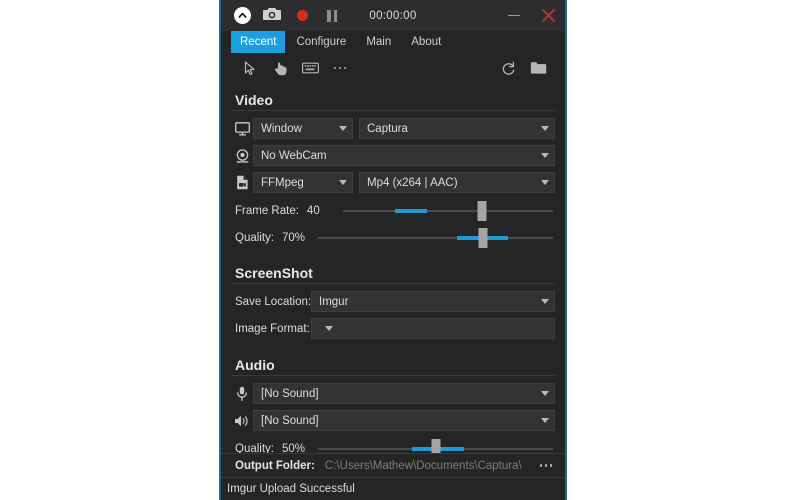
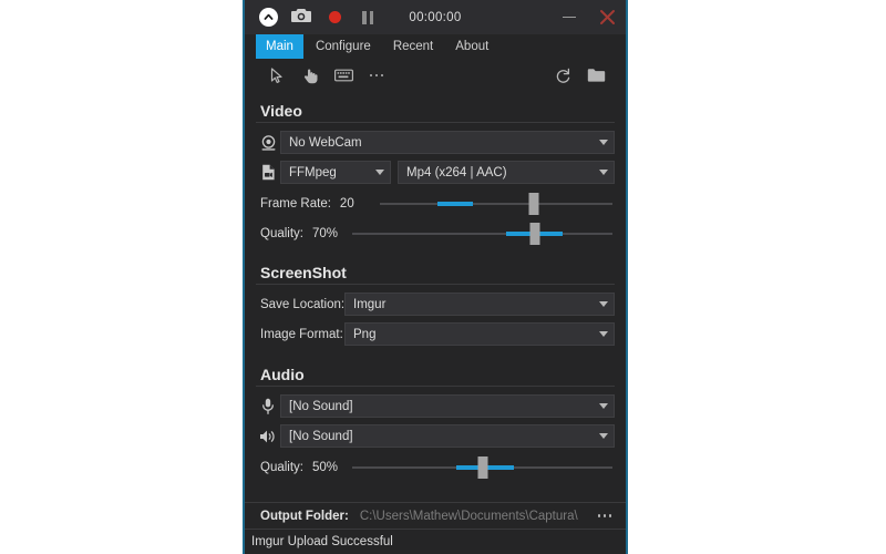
  00:00:00
- Recent
+ Main
  Configure
- Main
+ Recent
  About
  Video
- Window
- Captura
  No WebCam
  FFMpeg
  Mp4 (x264 | AAC)
  Frame Rate:
- 40
+ 20
  Quality:
  70%
  ScreenShot
  Save Location:
  Imgur
  Image Format:
+ Png
  Audio
  [No Sound]
  [No Sound]
  Quality:
  50%
  Output Folder:
  C:\Users\Mathew\Documents\Captura\
  Imgur Upload Successful
